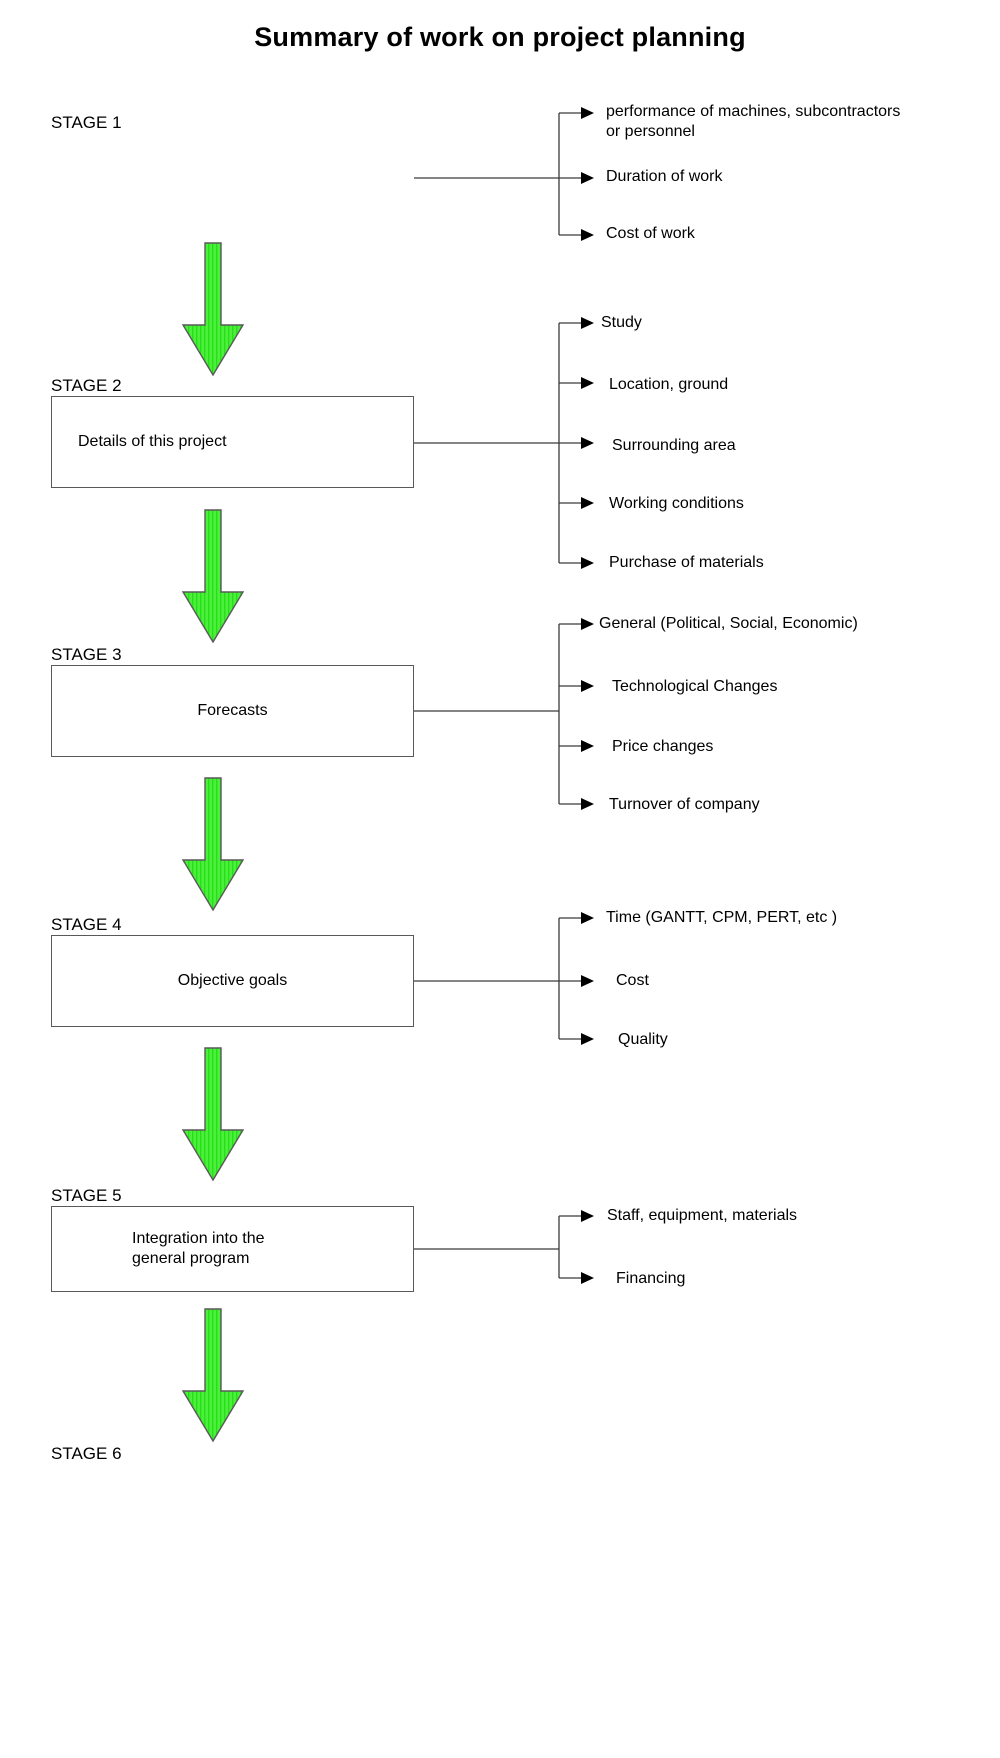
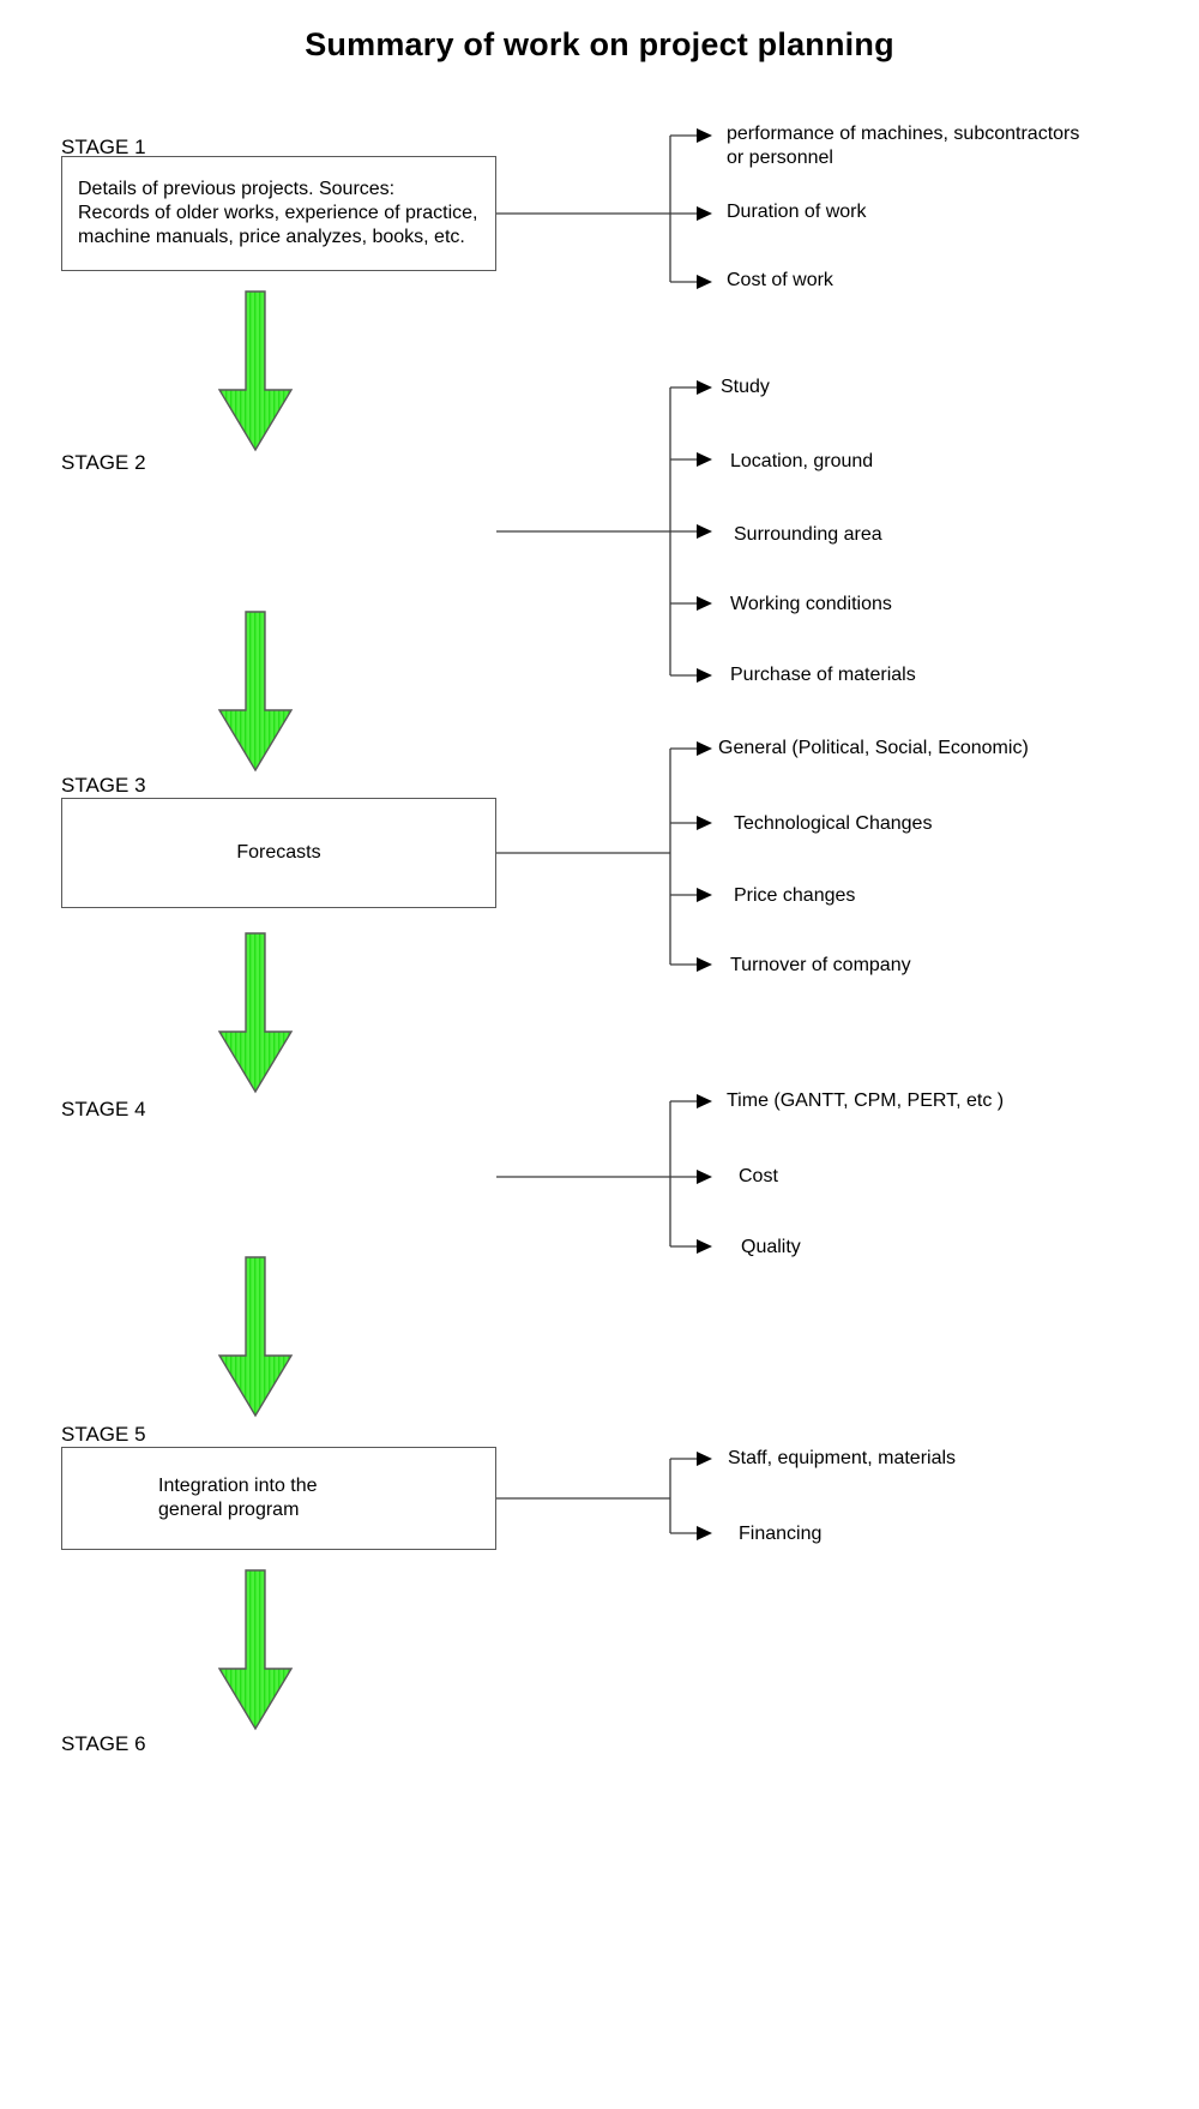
  Summary of work on project planning
  STAGE 1
+ Details of previous projects. Sources:
+ Records of older works, experience of practice,
+ machine manuals, price analyzes, books, etc.
  performance of machines, subcontractors
  or personnel
  Duration of work
  Cost of work
  STAGE 2
- Details of this project
  Study
  Location, ground
  Surrounding area
  Working conditions
  Purchase of materials
  STAGE 3
  Forecasts
  General (Political, Social, Economic)
  Technological Changes
  Price changes
  Turnover of company
  STAGE 4
- Objective goals
  Time (GANTT, CPM, PERT, etc )
  Cost
  Quality
  STAGE 5
  Integration into the
  general program
  Staff, equipment, materials
  Financing
  STAGE 6
